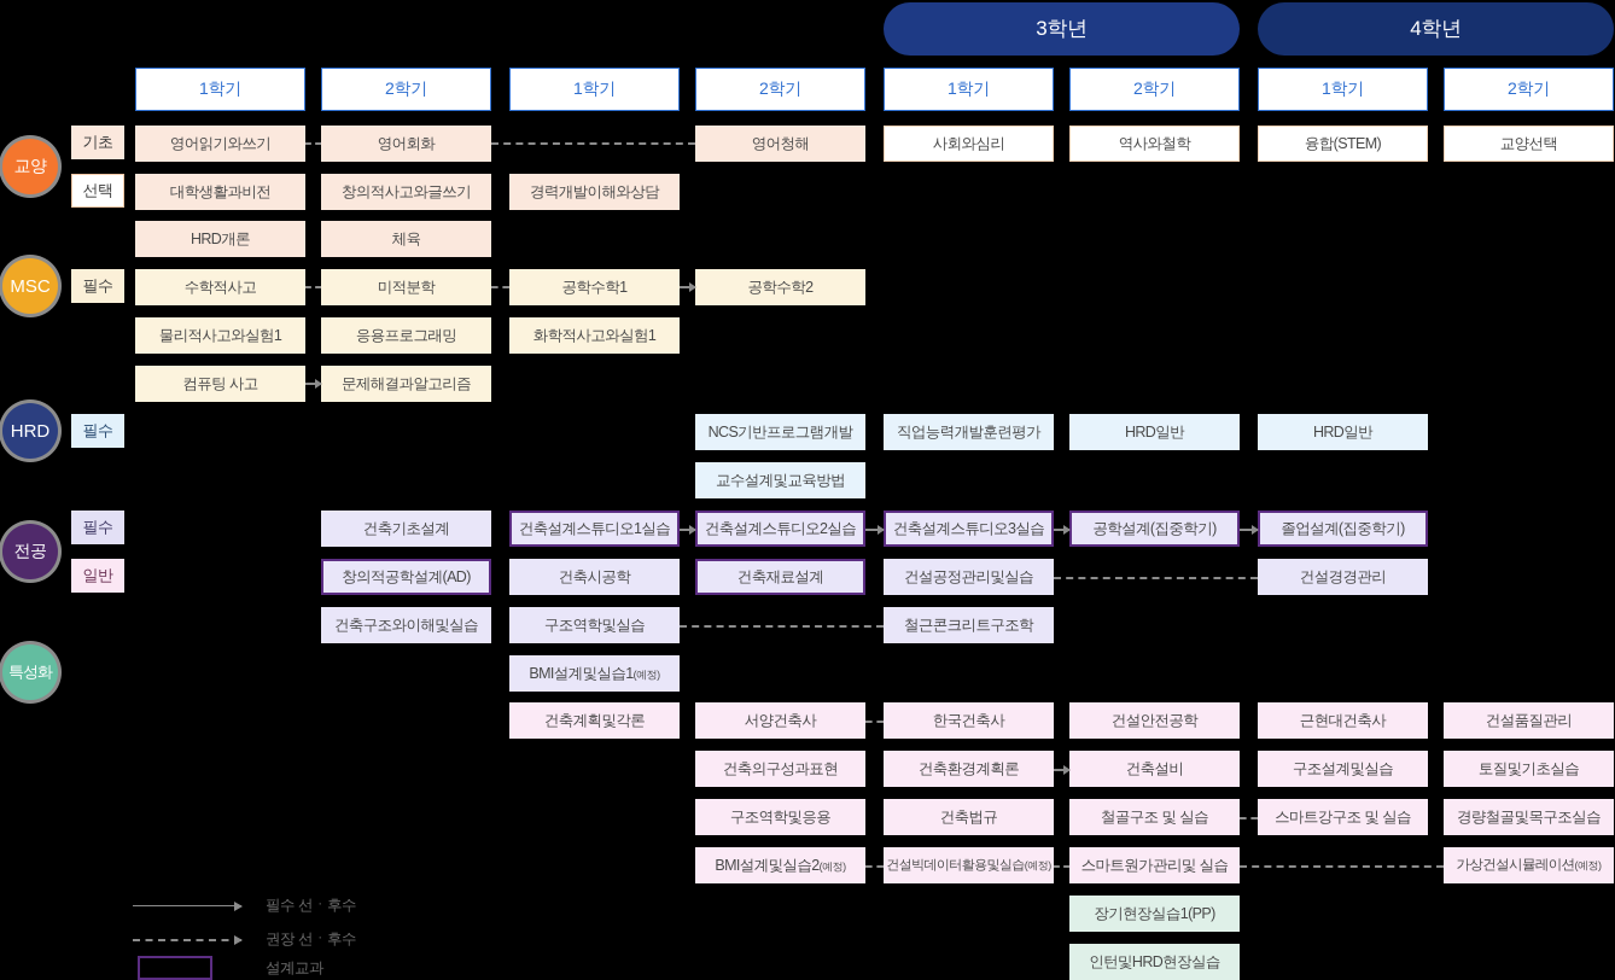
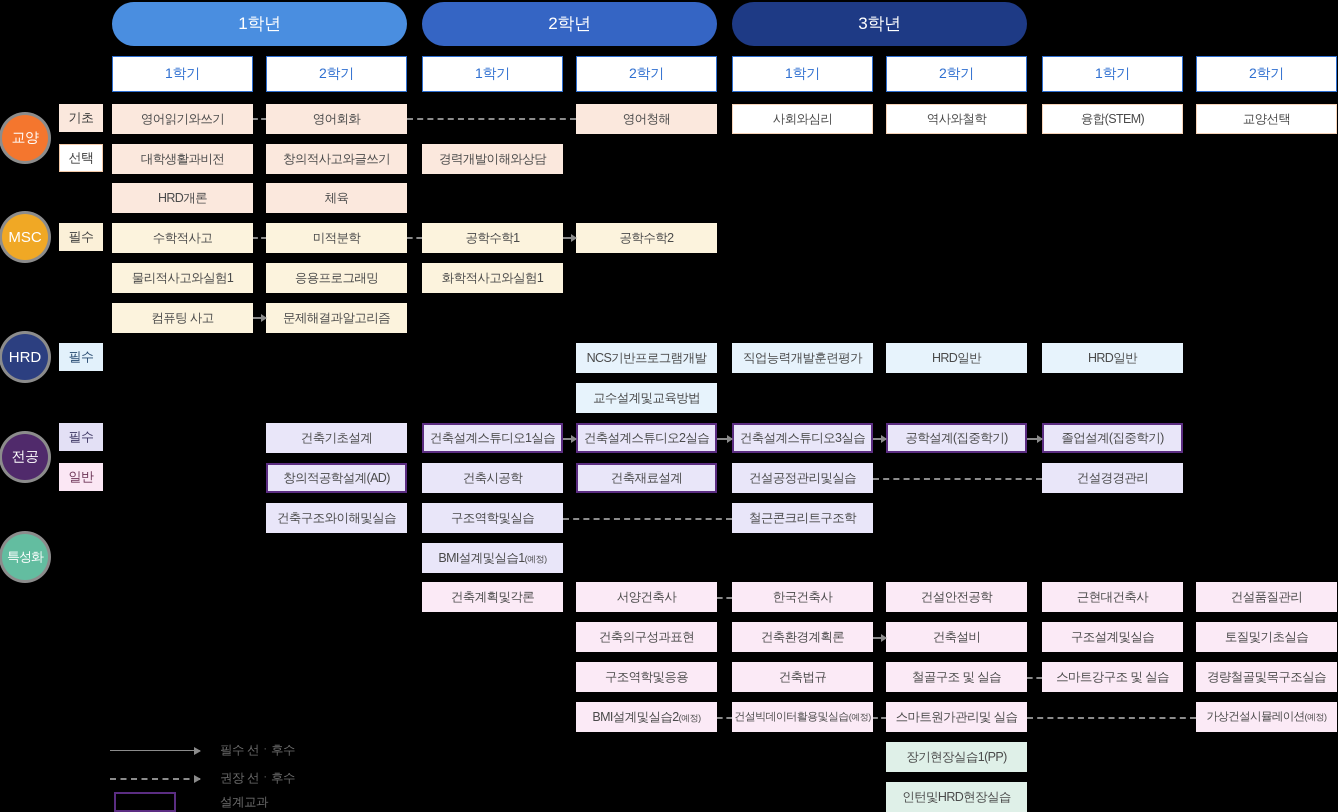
+ 1학년
+ 2학년
  3학년
- 4학년
  1학기
  2학기
  1학기
  2학기
  1학기
  2학기
  1학기
  2학기
  교양
  MSC
  HRD
  전공
  특성화
  기초
  선택
  필수
  필수
  필수
  일반
  영어읽기와쓰기
  대학생활과비전
  HRD개론
  영어회화
  창의적사고와글쓰기
  체육
  경력개발이해와상담
  영어청해
  사회와심리
  역사와철학
  융합(STEM)
  교양선택
  수학적사고
  물리적사고와실험1
  컴퓨팅 사고
  미적분학
  응용프로그래밍
  문제해결과알고리즘
  공학수학1
  화학적사고와실험1
  공학수학2
  NCS기반프로그램개발
  교수설계및교육방법
  직업능력개발훈련평가
  HRD일반
  HRD일반
  건축기초설계
  창의적공학설계(AD)
  건축구조와이해및실습
  건축설계스튜디오1실습
  건축시공학
  구조역학및실습
  BMI설계및실습1(예정)
  건축계획및각론
  건축설계스튜디오2실습
  건축재료설계
  건축설계스튜디오3실습
  건설공정관리및실습
  철근콘크리트구조학
  공학설계(집중학기)
  졸업설계(집중학기)
  건설경경관리
  서양건축사
  건축의구성과표현
  구조역학및응용
  BMI설계및실습2(예정)
  한국건축사
  건축환경계획론
  건축법규
  건설빅데이터활용및실습(예정)
  건설안전공학
  건축설비
  철골구조 및 실습
  스마트원가관리및 실습
  장기현장실습1(PP)
  인턴및HRD현장실습
  근현대건축사
  구조설계및실습
  스마트강구조 및 실습
  건설품질관리
  토질및기초실습
  경량철골및목구조실습
  가상건설시뮬레이션(예정)
  필수 선ㆍ후수
  권장 선ㆍ후수
  설계교과
